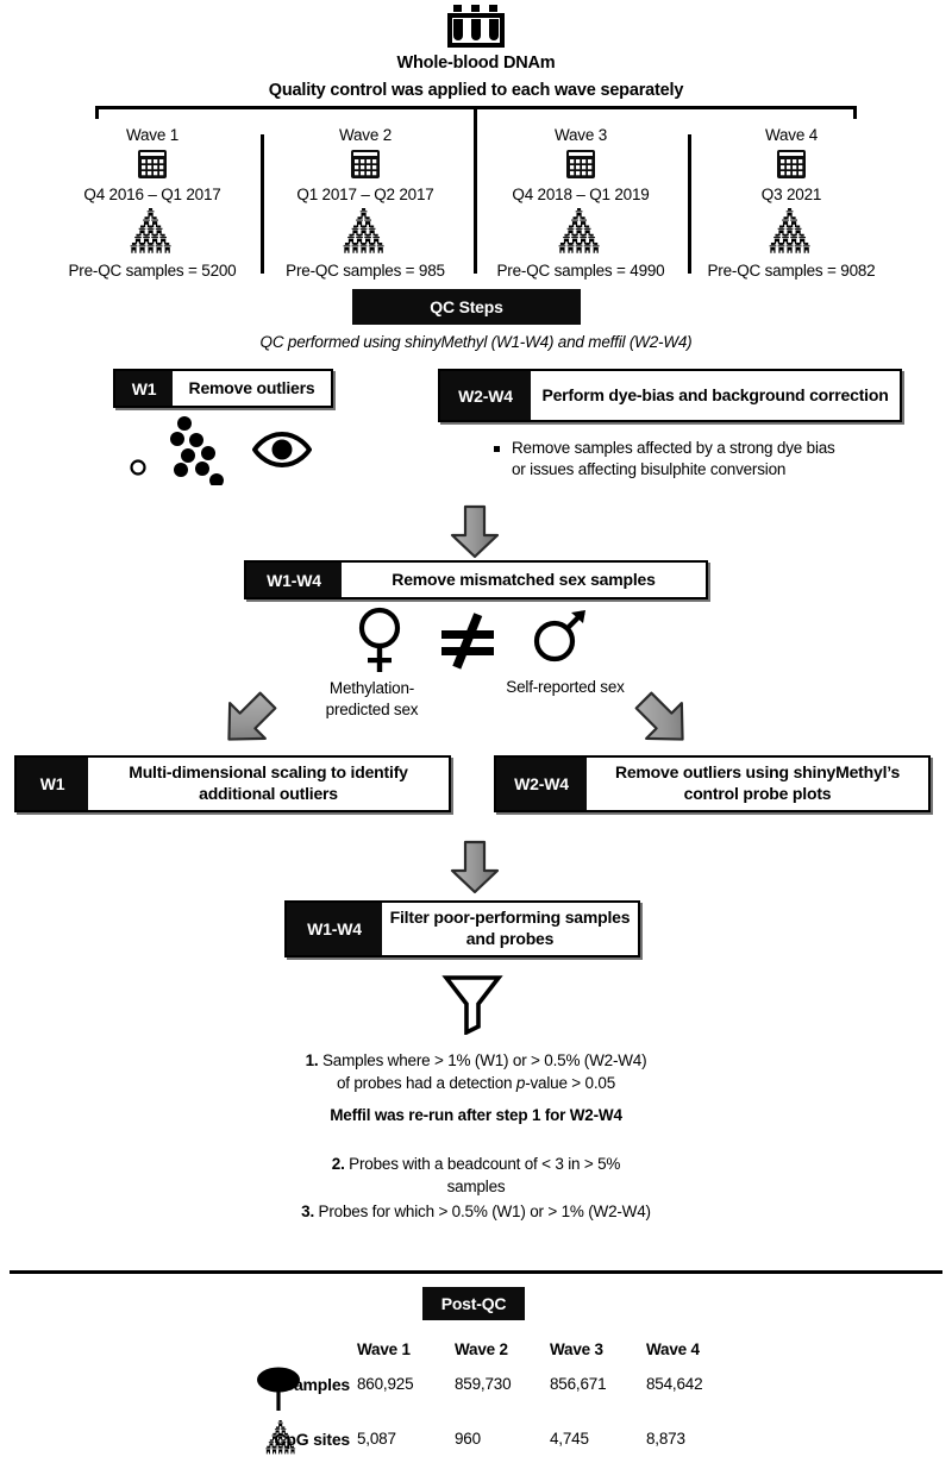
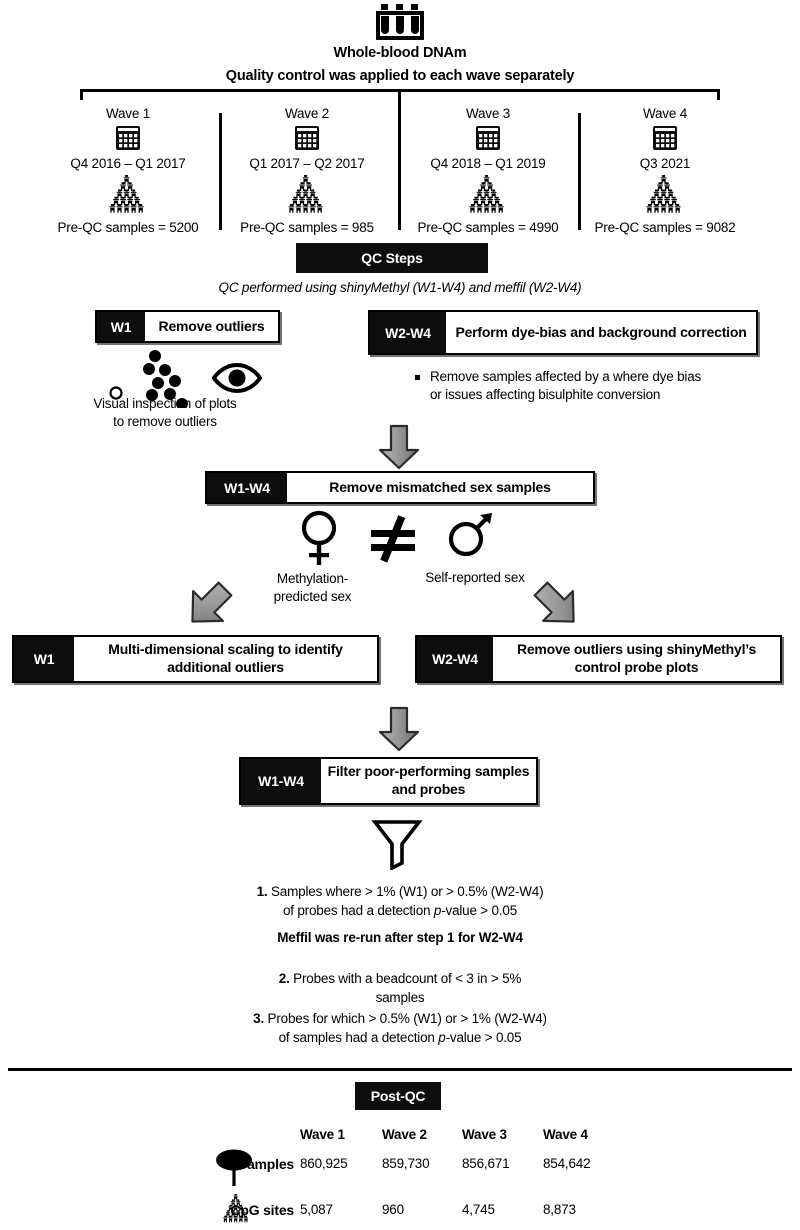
  Whole-blood DNAm
  Quality control was applied to each wave separately
  Wave 1
  Q4 2016 – Q1 2017
  Pre-QC samples = 5200
  Wave 2
  Q1 2017 – Q2 2017
  Pre-QC samples = 985
  Wave 3
  Q4 2018 – Q1 2019
  Pre-QC samples = 4990
  Wave 4
  Q3 2021
  Pre-QC samples = 9082
  QC Steps
  QC performed using shinyMethyl (W1-W4) and meffil (W2-W4)
  W1
  Remove outliers
+ Visual inspection of plots
+ to remove outliers
  W2-W4
  Perform dye-bias and background correction
- Remove samples affected by a strong dye bias
+ Remove samples affected by a where dye bias
  or issues affecting bisulphite conversion
  W1-W4
  Remove mismatched sex samples
  Methylation-
  predicted sex
  Self-reported sex
  W1
  Multi-dimensional scaling to identify additional outliers
  W2-W4
  Remove outliers using shinyMethyl’s control probe plots
  W1-W4
  Filter poor-performing samples and probes
  1. Samples where > 1% (W1) or > 0.5% (W2-W4)
  of probes had a detection p-value > 0.05
  2. Probes with a beadcount of < 3 in > 5%
  samples
  3. Probes for which > 0.5% (W1) or > 1% (W2-W4)
+ of samples had a detection p-value > 0.05
  Meffil was re-run after step 1 for W2-W4
  Post-QC
  Wave 1
  Wave 2
  Wave 3
  Wave 4
  Samples
  860,925
  859,730
  856,671
  854,642
  CpG sites
  5,087
  960
  4,745
  8,873
